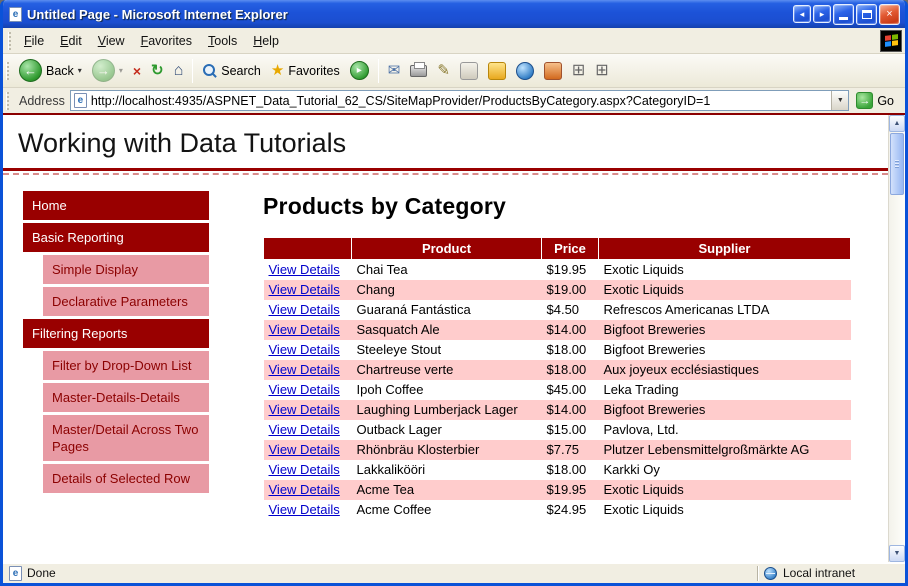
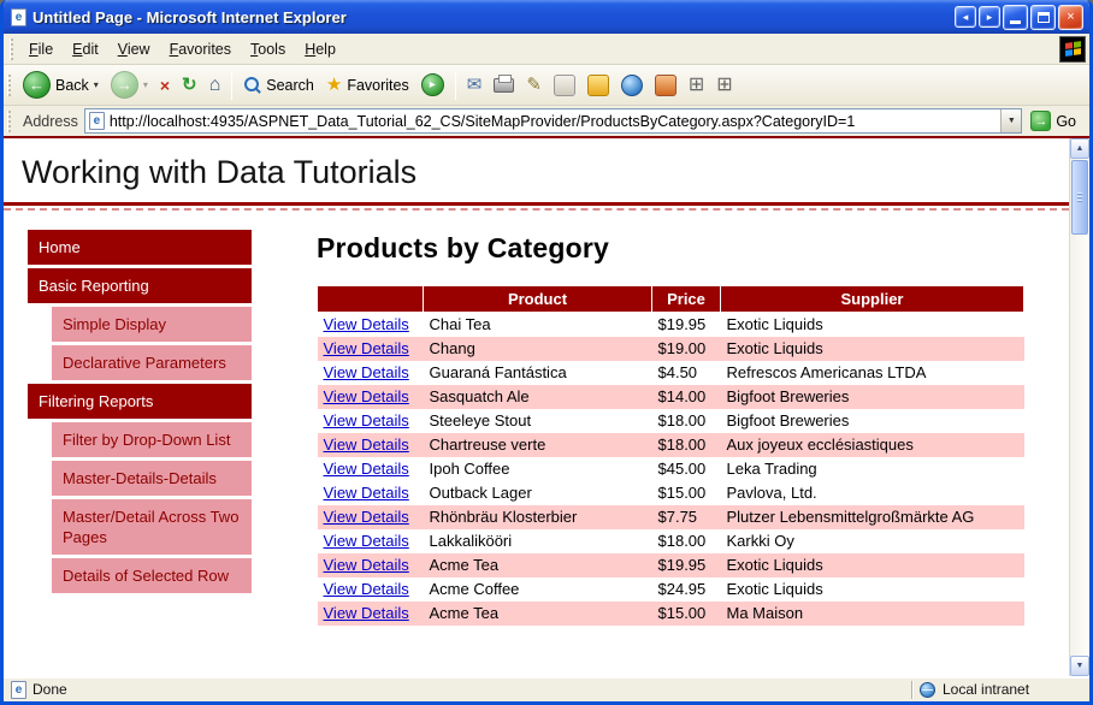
  e
  Untitled Page - Microsoft Internet Explorer
  ◂
  ▸
  ×
  File
  Edit
  View
  Favorites
  Tools
  Help
  ←
  Back
  ▾
  →
  ▾
  ×
  ↻
  ⌂
  Search
  ★
  Favorites
  ▸
  ✉
  ✎
  ⊞
  ⊞
  Address
  e
  http://localhost:4935/ASPNET_Data_Tutorial_62_CS/SiteMapProvider/ProductsByCategory.aspx?CategoryID=1
  →
  Go
  Working with Data Tutorials
  Home
  Basic Reporting
  Simple Display
  Declarative Parameters
  Filtering Reports
  Filter by Drop-Down List
  Master-Details-Details
  Master/Detail Across Two Pages
  Details of Selected Row
  Products by Category
  	Product	Price	Supplier
  View Details	Chai Tea	$19.95	Exotic Liquids
  View Details	Chang	$19.00	Exotic Liquids
  View Details	Guaraná Fantástica	$4.50	Refrescos Americanas LTDA
  View Details	Sasquatch Ale	$14.00	Bigfoot Breweries
  View Details	Steeleye Stout	$18.00	Bigfoot Breweries
  View Details	Chartreuse verte	$18.00	Aux joyeux ecclésiastiques
  View Details	Ipoh Coffee	$45.00	Leka Trading
- View Details	Laughing Lumberjack Lager	$14.00	Bigfoot Breweries
  View Details	Outback Lager	$15.00	Pavlova, Ltd.
  View Details	Rhönbräu Klosterbier	$7.75	Plutzer Lebensmittelgroßmärkte AG
  View Details	Lakkalikööri	$18.00	Karkki Oy
  View Details	Acme Tea	$19.95	Exotic Liquids
  View Details	Acme Coffee	$24.95	Exotic Liquids
+ View Details	Acme Tea	$15.00	Ma Maison
  e
  Done
  Local intranet
